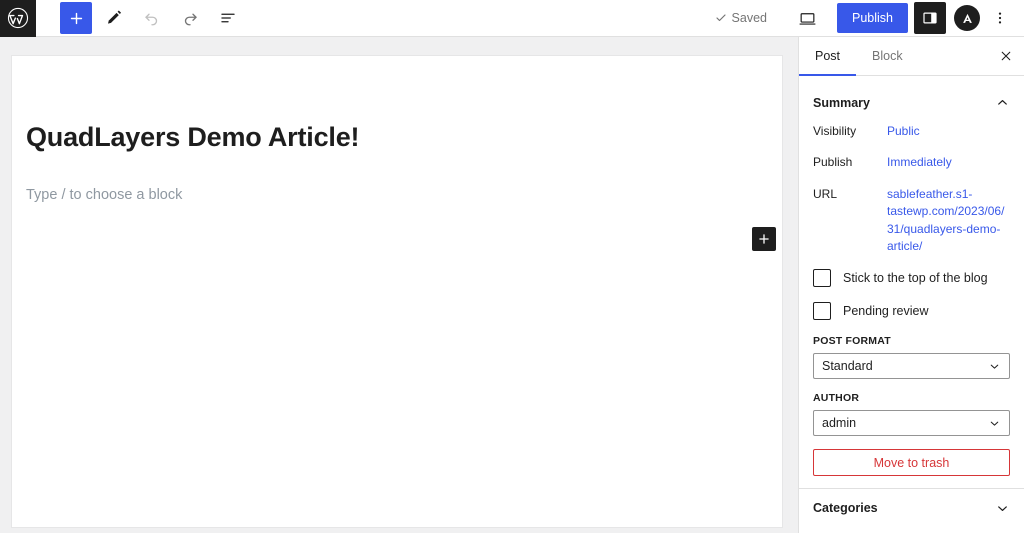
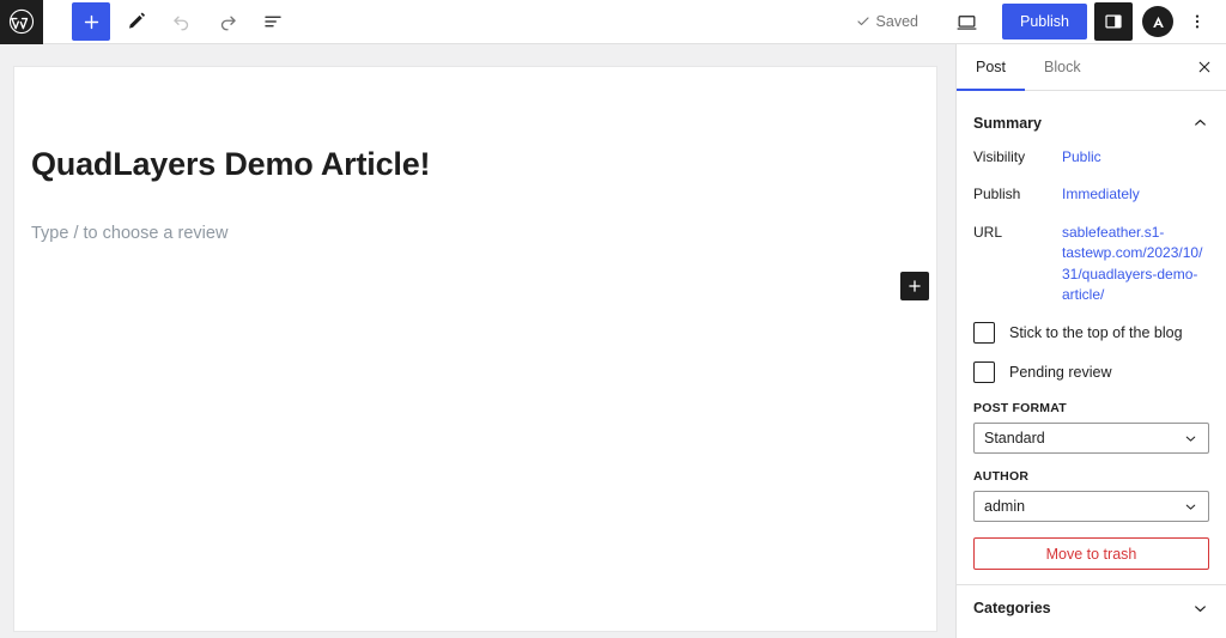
  Saved
  Publish
  QuadLayers Demo Article!
- Type / to choose a block
+ Type / to choose a review
  Post
  Block
  Summary
  Visibility
  Public
  Publish
  Immediately
  URL
- sablefeather.s1-tastewp.com/2023/06/31/quadlayers-demo-article/
+ sablefeather.s1-tastewp.com/2023/10/31/quadlayers-demo-article/
  Stick to the top of the blog
  Pending review
  POST FORMAT
  Standard
  AUTHOR
  admin
  Move to trash
  Categories
